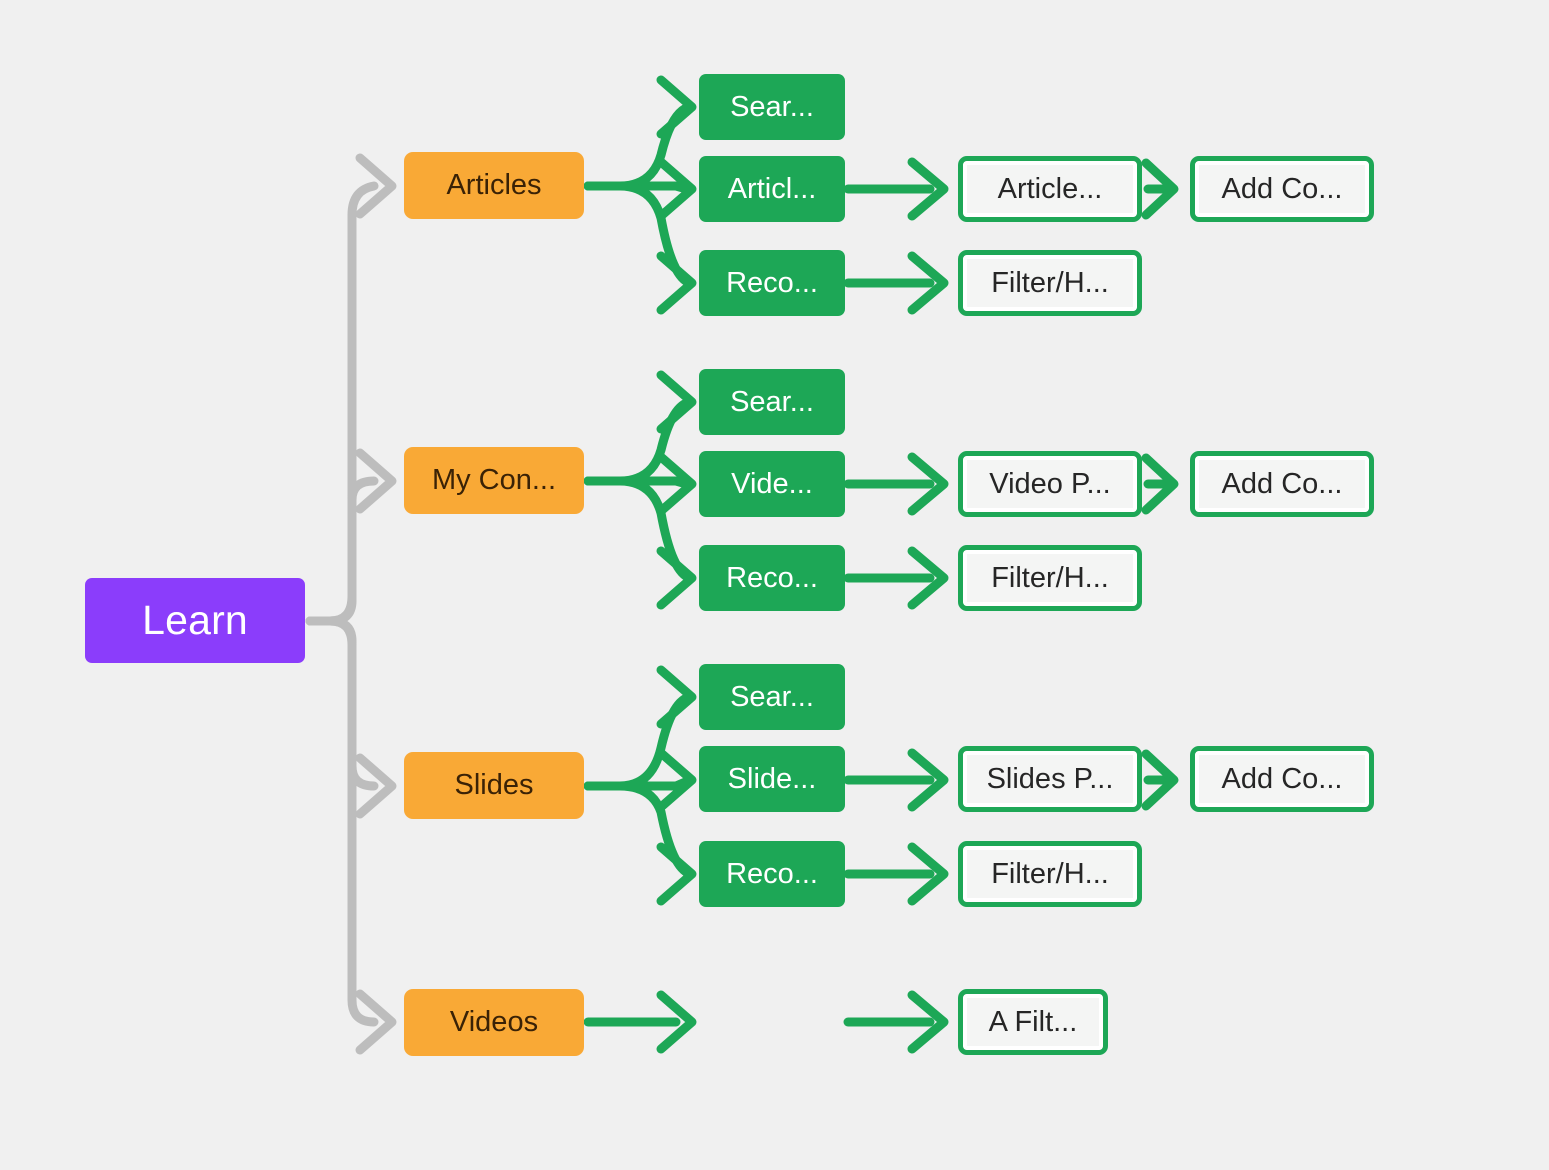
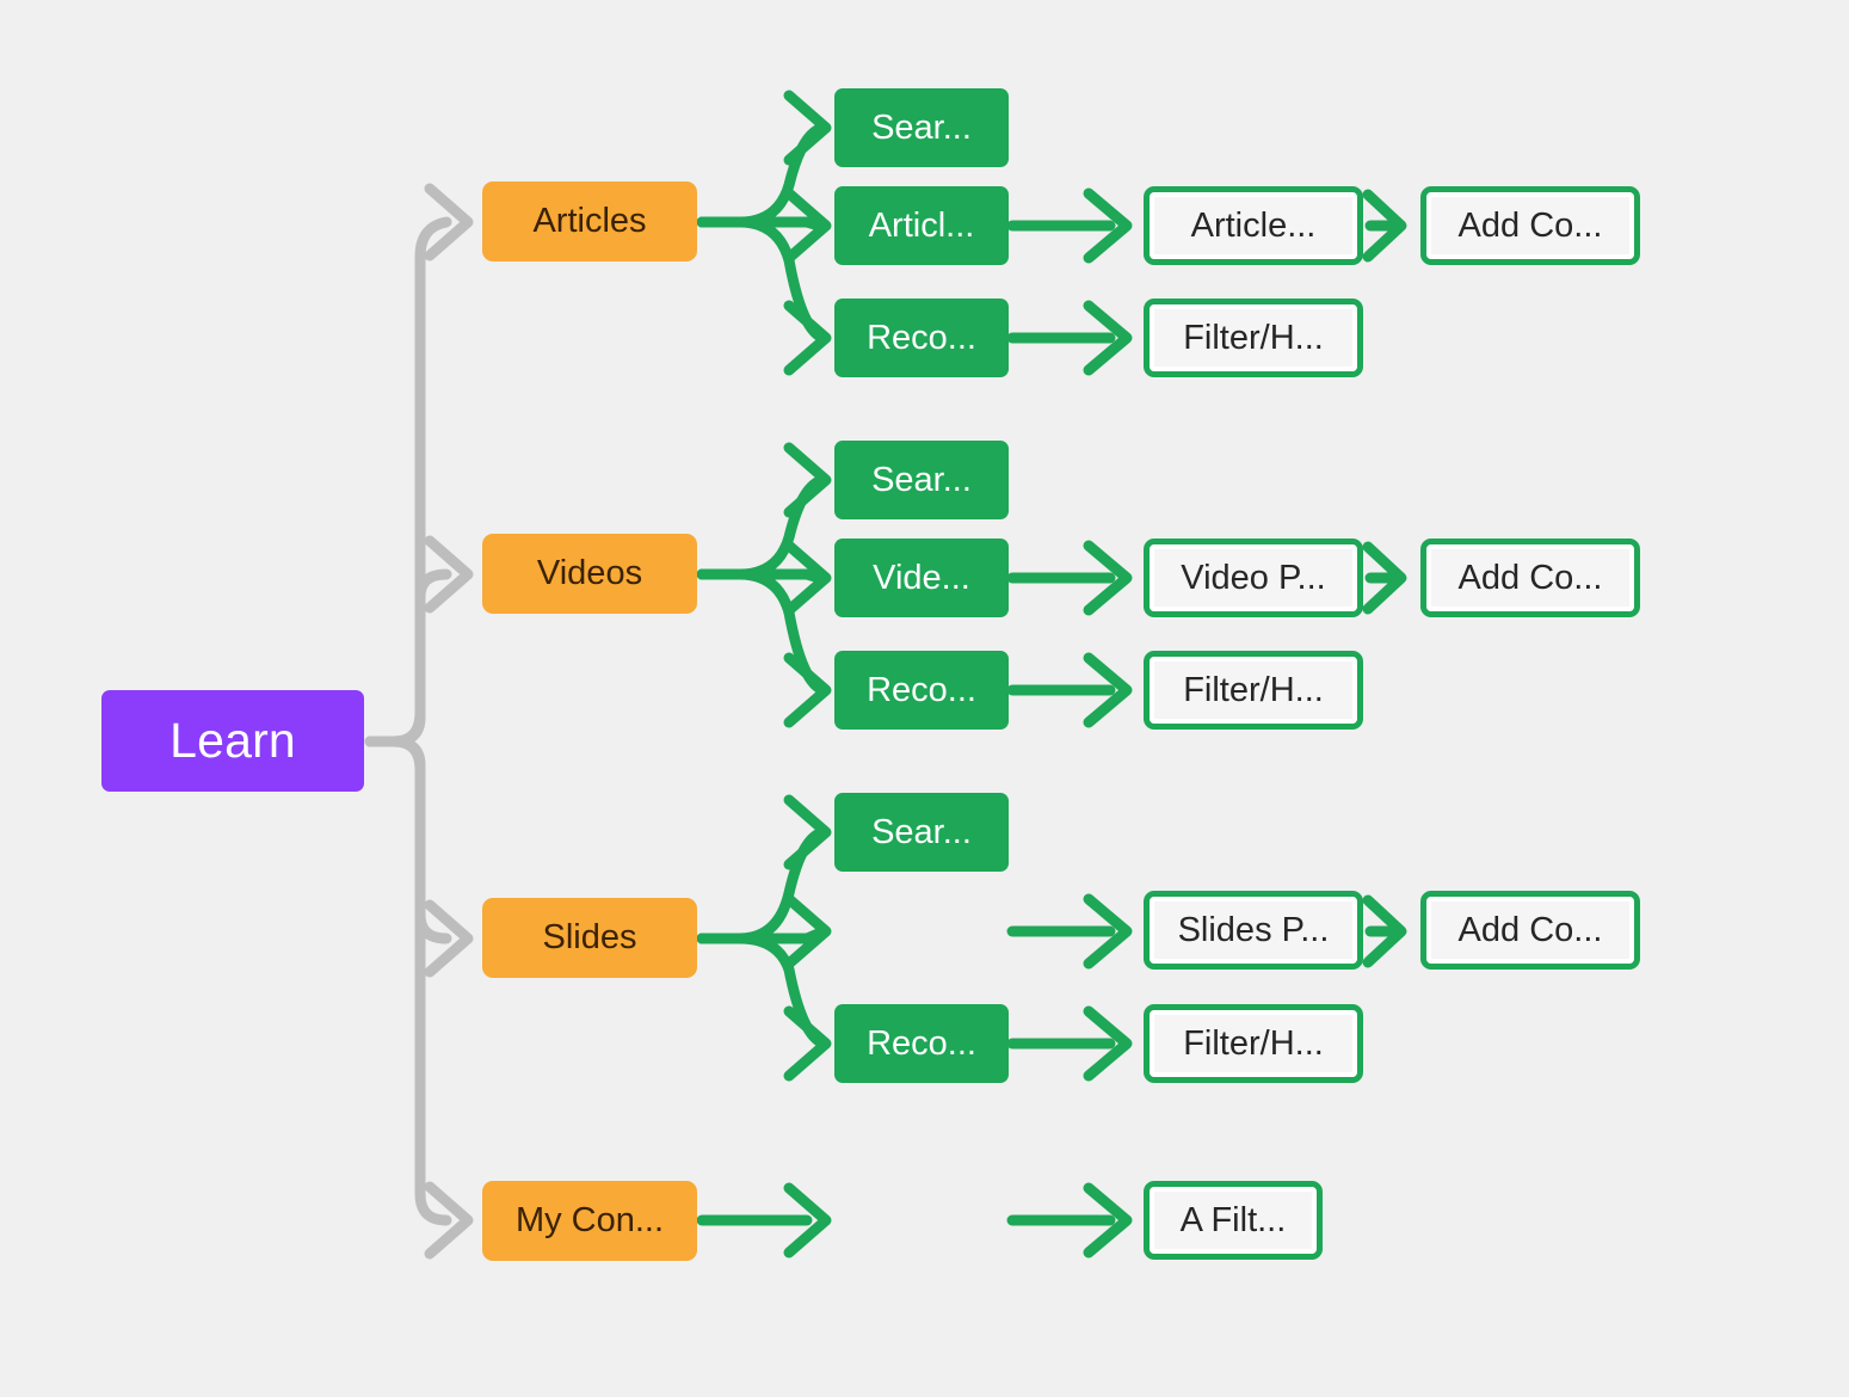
  Learn
  Articles
- My Con...
+ Videos
  Slides
- Videos
+ My Con...
  Sear...
  Articl...
  Reco...
  Article...
  Add Co...
  Filter/H...
  Sear...
  Vide...
  Reco...
  Video P...
  Add Co...
  Filter/H...
  Sear...
- Slide...
  Reco...
  Slides P...
  Add Co...
  Filter/H...
  A Filt...
